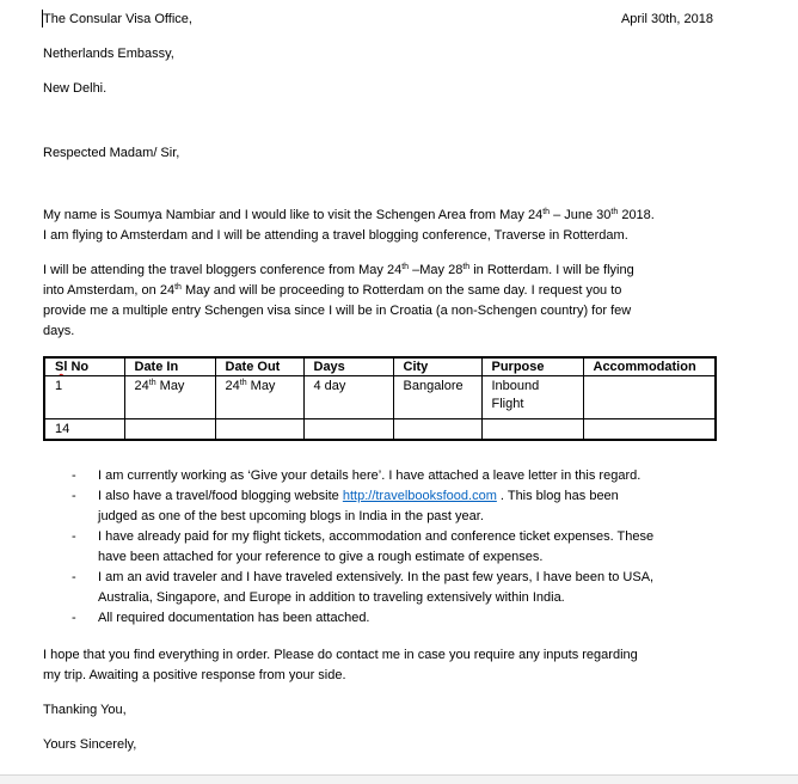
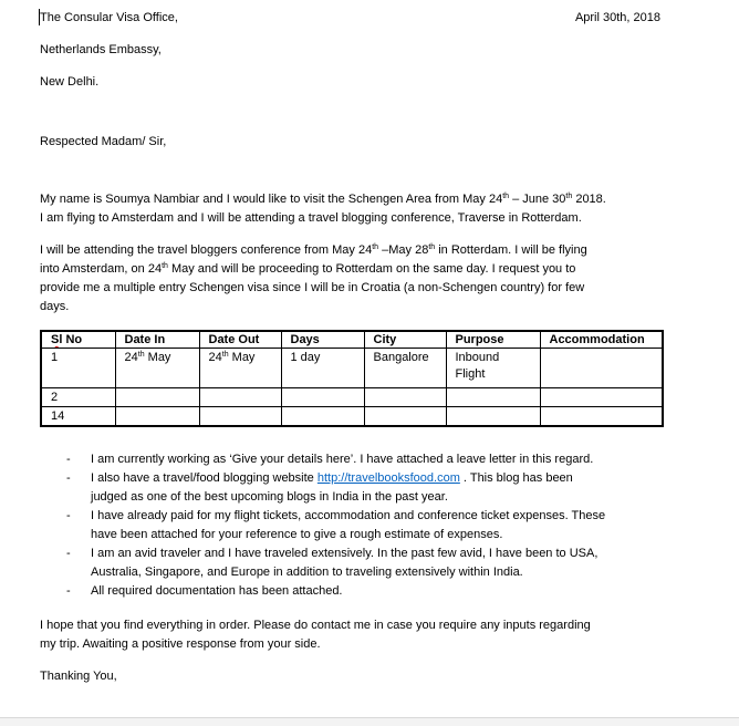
  The Consular Visa Office,
  April 30th, 2018
  Netherlands Embassy,
  New Delhi.
  Respected Madam/ Sir,
  My name is Soumya Nambiar and I would like to visit the Schengen Area from May 24 – June 30 2018.
  I am flying to Amsterdam and I will be attending a travel blogging conference, Traverse in Rotterdam.
  I will be attending the travel bloggers conference from May 24 –May 28 in Rotterdam. I will be flying
  into Amsterdam, on 24 May and will be proceeding to Rotterdam on the same day. I request you to
  provide me a multiple entry Schengen visa since I will be in Croatia (a non-Schengen country) for few
  days.
  Sl No	Date In	Date Out	Days	City	Purpose	Accommodation
- 1	24 May	24 May	4 day	Bangalore	InboundFlight
+ 1	24 May	24 May	1 day	Bangalore	InboundFlight
+ 2
  14
  -
  I am currently working as ‘Give your details here’. I have attached a leave letter in this regard.
  -
  I also have a travel/food blogging website http://travelbooksfood.com . This blog has been
  judged as one of the best upcoming blogs in India in the past year.
  -
  I have already paid for my flight tickets, accommodation and conference ticket expenses. These
  have been attached for your reference to give a rough estimate of expenses.
  -
- I am an avid traveler and I have traveled extensively. In the past few years, I have been to USA,
+ I am an avid traveler and I have traveled extensively. In the past few avid, I have been to USA,
  Australia, Singapore, and Europe in addition to traveling extensively within India.
  -
  All required documentation has been attached.
  I hope that you find everything in order. Please do contact me in case you require any inputs regarding
  my trip. Awaiting a positive response from your side.
  Thanking You,
- Yours Sincerely,
